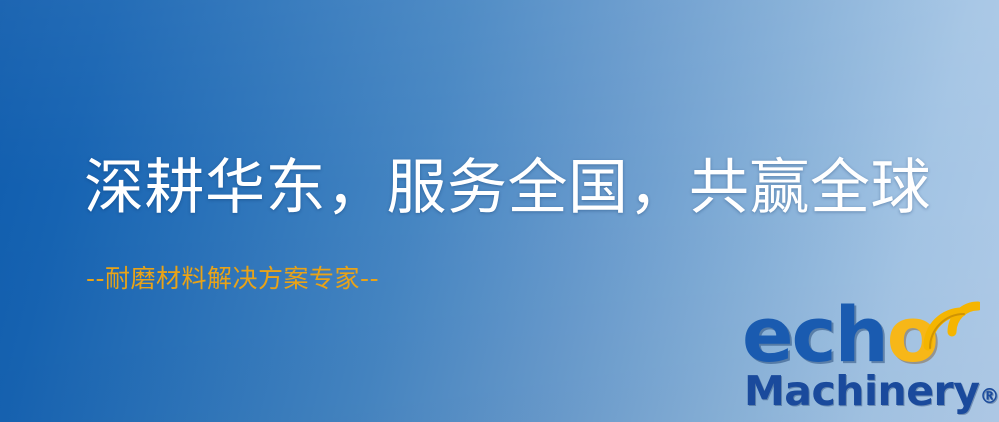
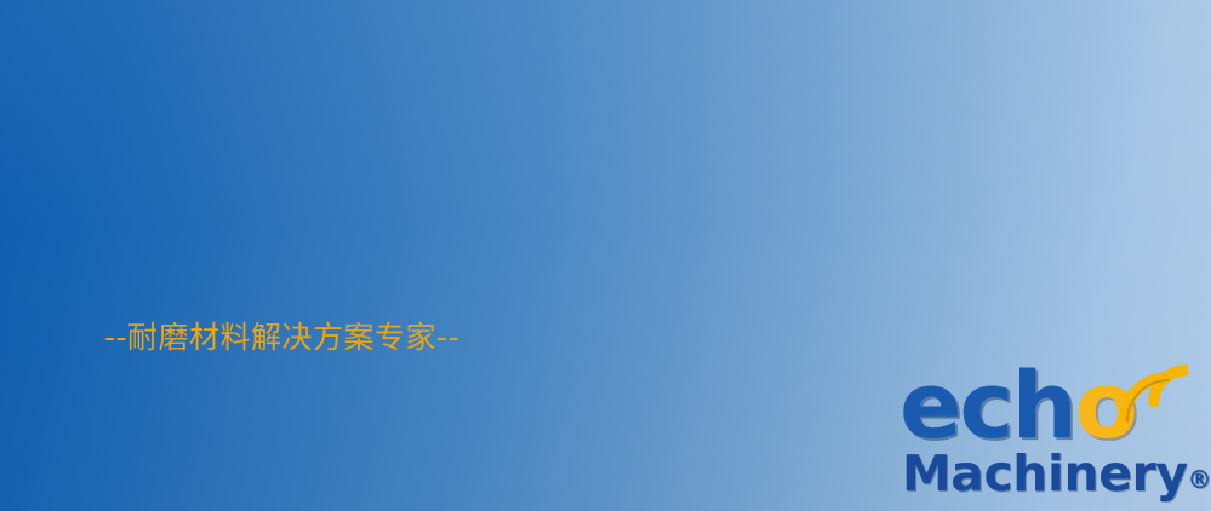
- 深耕华东，服务全国，共赢全球
  --耐磨材料解决方案专家--
  echo
  Machinery®
